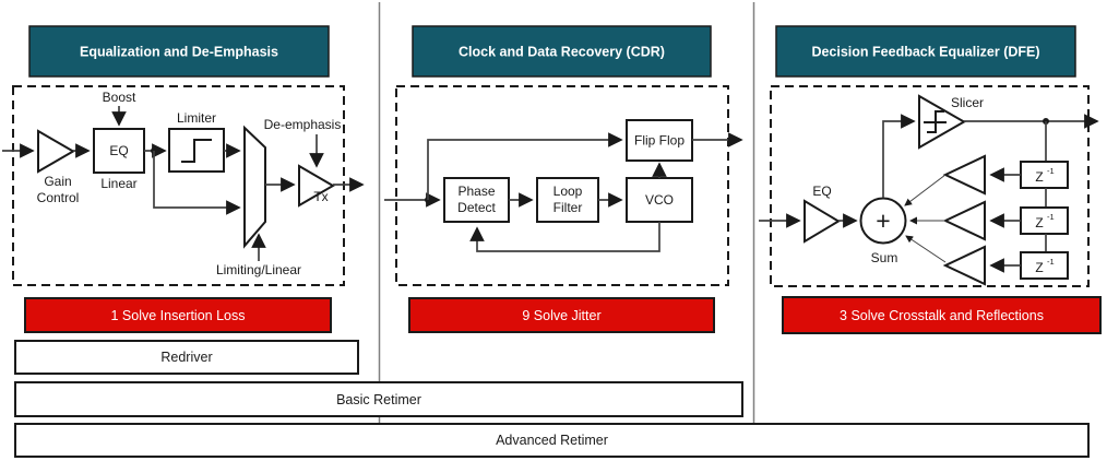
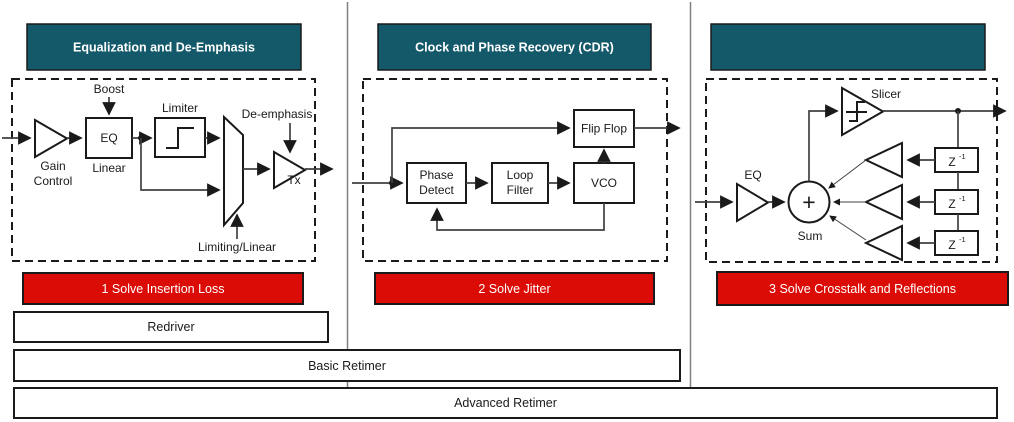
  Equalization and De-Emphasis
- Clock and Data Recovery (CDR)
+ Clock and Phase Recovery (CDR)
- Decision Feedback Equalizer (DFE)
  Gain
  Control
  Boost
  EQ
  Linear
  Limiter
  Limiting/Linear
  De-emphasis
  Tx
  Phase
  Detect
  Loop
  Filter
  VCO
  Flip Flop
  EQ
  +
  Sum
  Slicer
  Z
  -1
  Z
  -1
  Z
  -1
  1 Solve Insertion Loss
- 9 Solve Jitter
+ 2 Solve Jitter
  3 Solve Crosstalk and Reflections
  Redriver
  Basic Retimer
  Advanced Retimer
